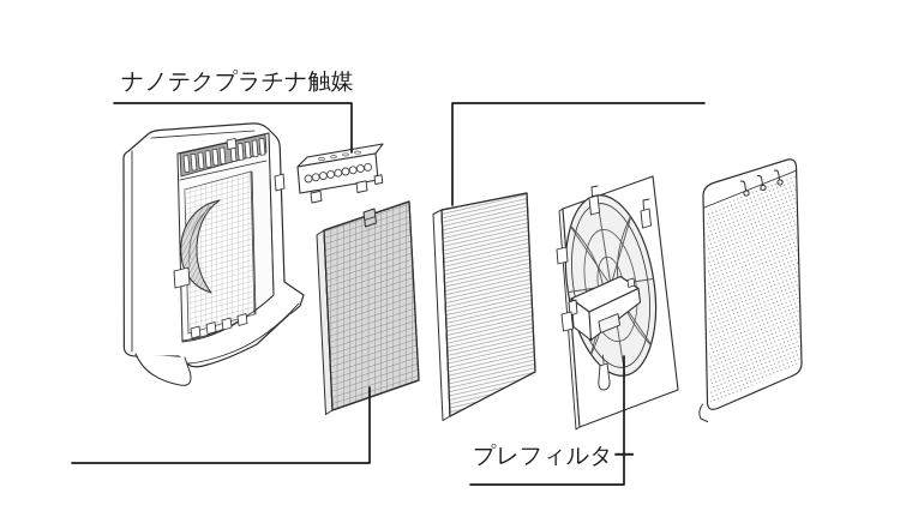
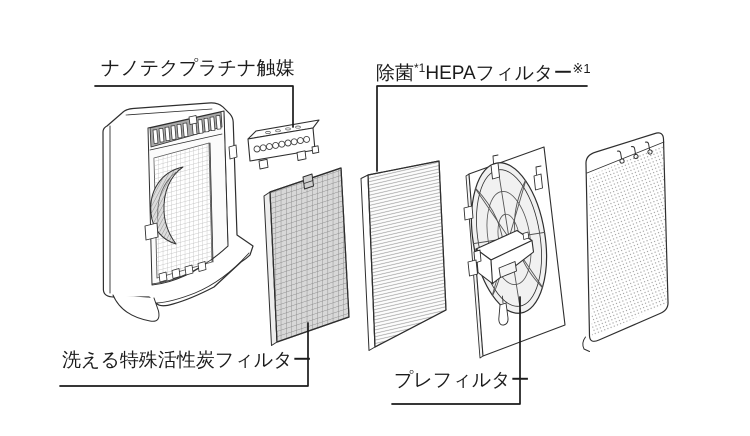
  ナノテクプラチナ触媒
+ 除菌*1HEPAフィルター※1
+ 洗える特殊活性炭フィルター
  プレフィルター
